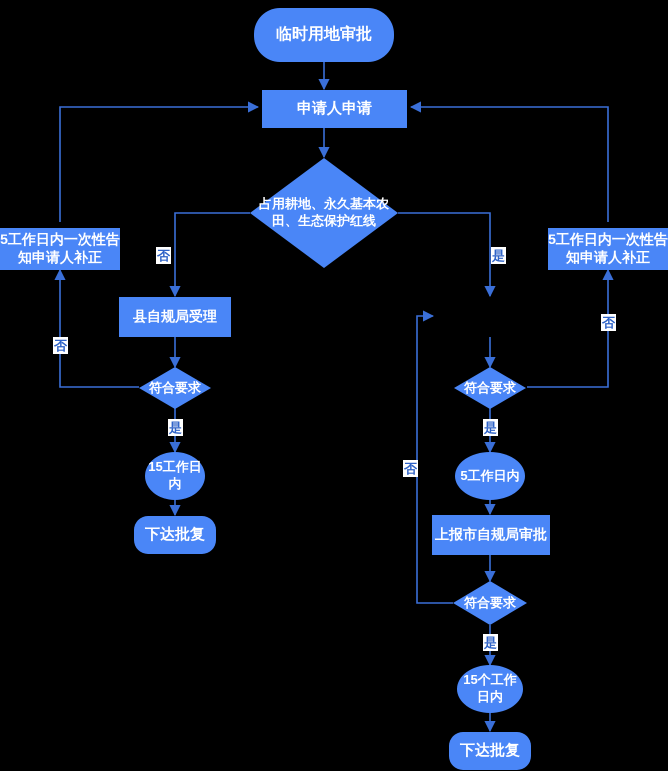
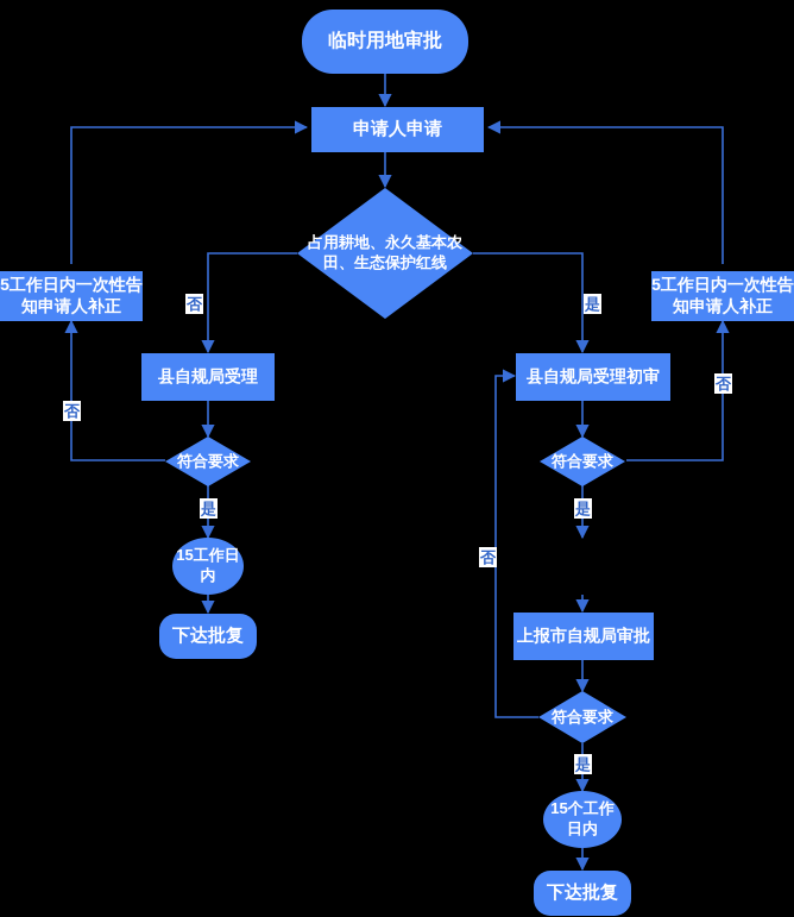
  临时用地审批
  申请人申请
  占用耕地、永久基本农田、生态保护红线
  5工作日内一次性告知申请人补正
  5工作日内一次性告知申请人补正
  县自规局受理
+ 县自规局受理初审
  符合要求
  符合要求
  15工作日内
- 5工作日内
  下达批复
  上报市自规局审批
  符合要求
  15个工作日内
  下达批复
  否
  是
  否
  否
  是
  是
  否
  是
